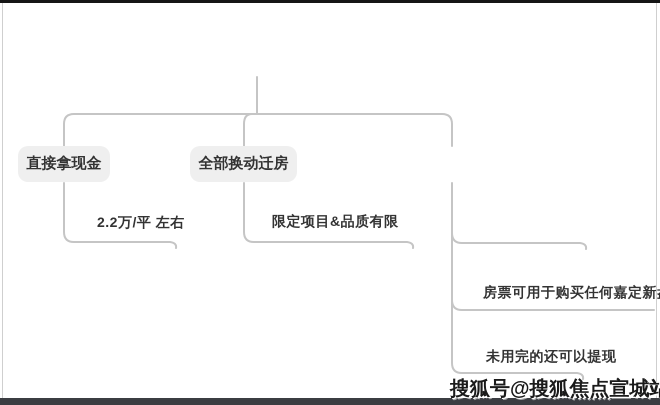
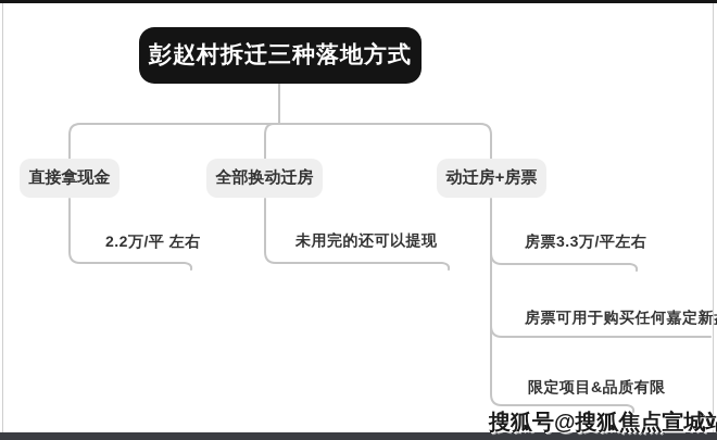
+ 彭赵村拆迁三种落地方式
  直接拿现金
  全部换动迁房
+ 动迁房+房票
  2.2万/平 左右
- 限定项目&品质有限
+ 未用完的还可以提现
+ 房票3.3万/平左右
  房票可用于购买任何嘉定新
- 未用完的还可以提现
+ 限定项目&品质有限
  搜狐号@搜狐焦点宣城
